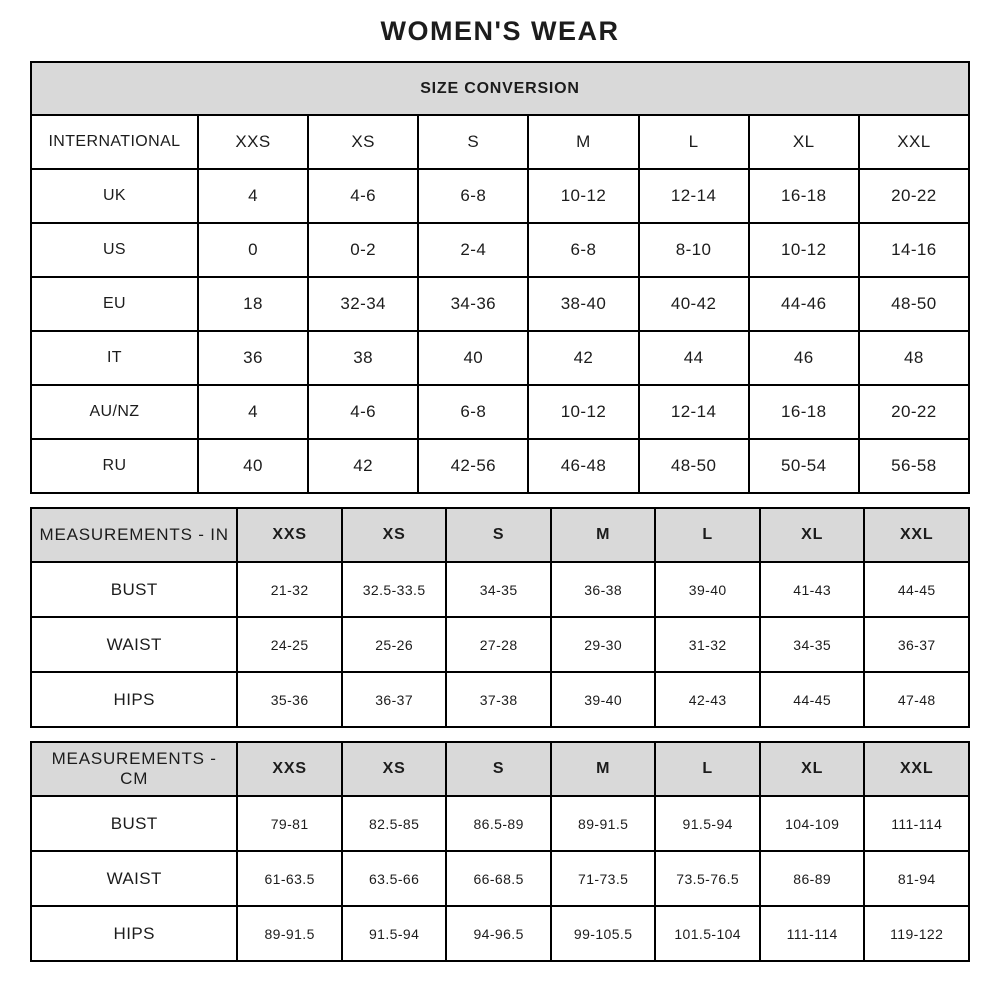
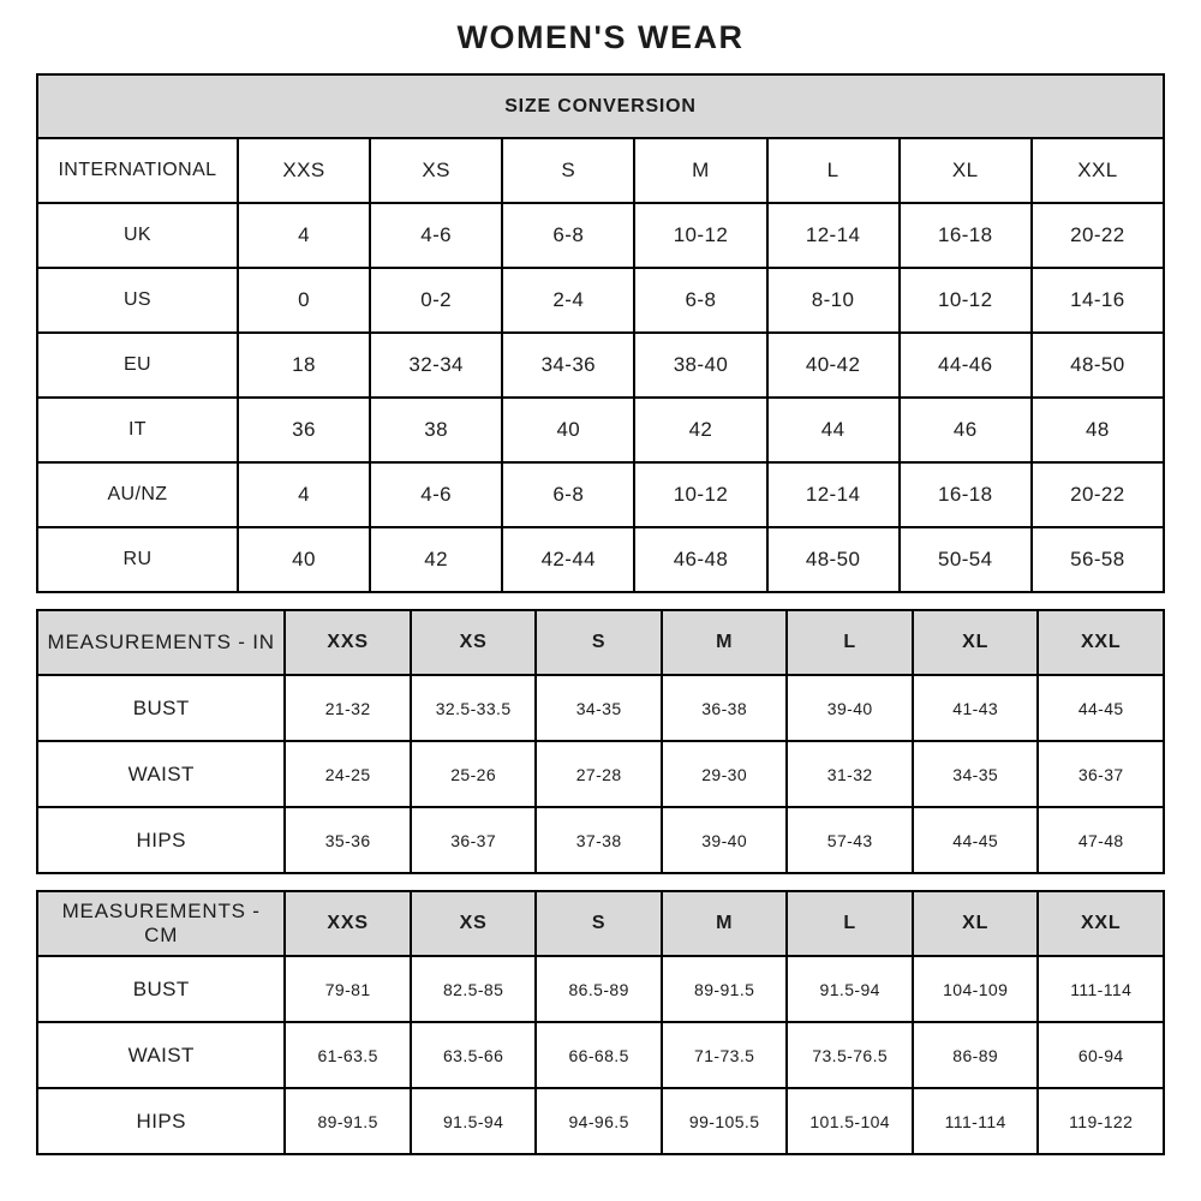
  WOMEN'S WEAR
  SIZE CONVERSION
  INTERNATIONAL	XXS	XS	S	M	L	XL	XXL
  UK	4	4-6	6-8	10-12	12-14	16-18	20-22
  US	0	0-2	2-4	6-8	8-10	10-12	14-16
  EU	18	32-34	34-36	38-40	40-42	44-46	48-50
  IT	36	38	40	42	44	46	48
  AU/NZ	4	4-6	6-8	10-12	12-14	16-18	20-22
- RU	40	42	42-56	46-48	48-50	50-54	56-58
+ RU	40	42	42-44	46-48	48-50	50-54	56-58
  MEASUREMENTS - IN	XXS	XS	S	M	L	XL	XXL
  BUST	21-32	32.5-33.5	34-35	36-38	39-40	41-43	44-45
  WAIST	24-25	25-26	27-28	29-30	31-32	34-35	36-37
- HIPS	35-36	36-37	37-38	39-40	42-43	44-45	47-48
+ HIPS	35-36	36-37	37-38	39-40	57-43	44-45	47-48
  MEASUREMENTS - CM	XXS	XS	S	M	L	XL	XXL
  BUST	79-81	82.5-85	86.5-89	89-91.5	91.5-94	104-109	111-114
- WAIST	61-63.5	63.5-66	66-68.5	71-73.5	73.5-76.5	86-89	81-94
+ WAIST	61-63.5	63.5-66	66-68.5	71-73.5	73.5-76.5	86-89	60-94
  HIPS	89-91.5	91.5-94	94-96.5	99-105.5	101.5-104	111-114	119-122
